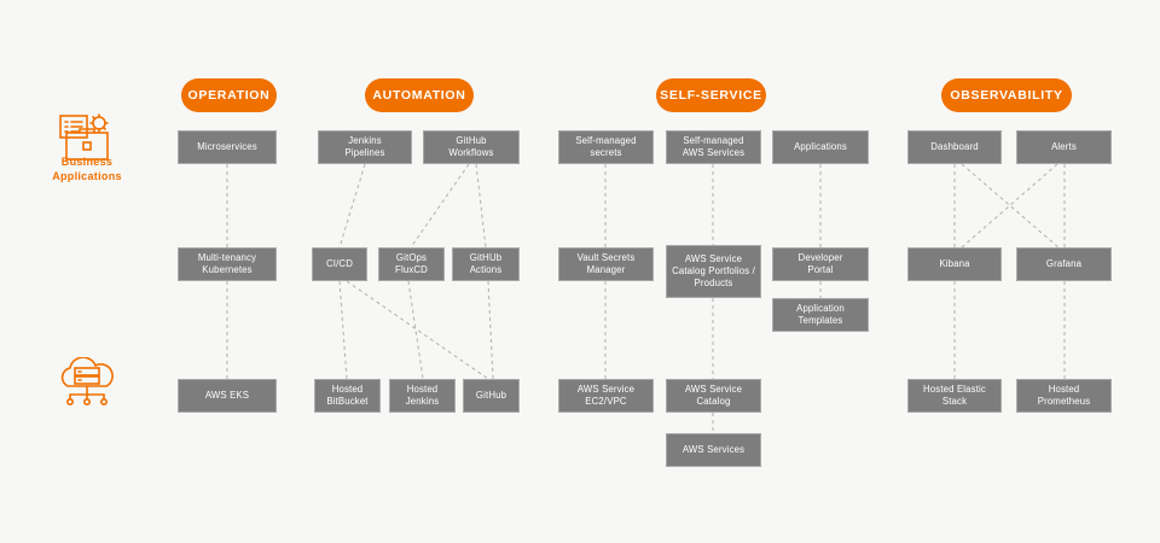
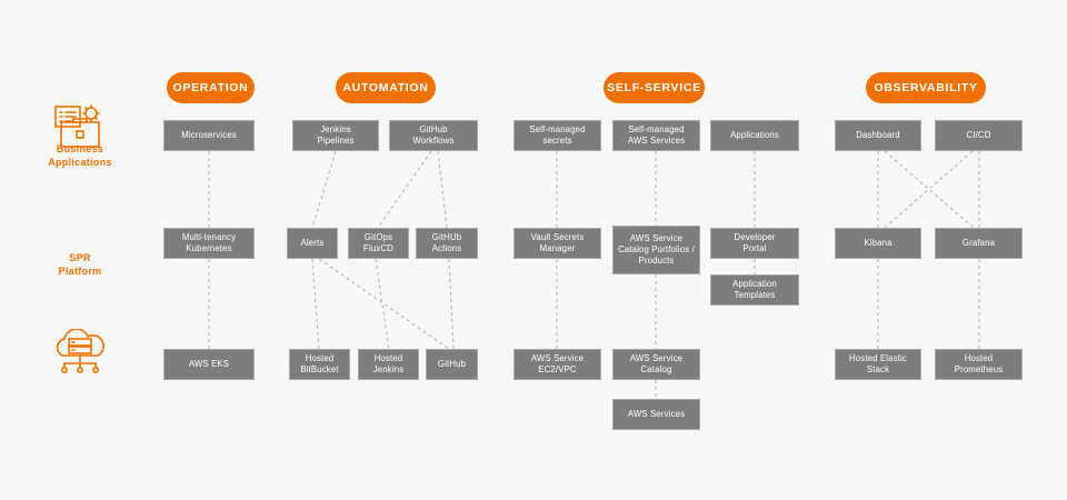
  Business
  Applications
+ SPR
+ Platform
  OPERATION
  AUTOMATION
  SELF-SERVICE
  OBSERVABILITY
  Microservices
  Multi-tenancy
  Kubernetes
  AWS EKS
  Jenkins
  Pipelines
  GitHub
  Workflows
- CI/CD
+ Alerts
  GitOps
  FluxCD
  GitHUb
  Actions
  Hosted
  BitBucket
  Hosted
  Jenkins
  GitHub
  Self-managed
  secrets
  Self-managed
  AWS Services
  Applications
  Vault Secrets
  Manager
  AWS Service
  Catalog Portfolios /
  Products
  Developer
  Portal
  Application
  Templates
  AWS Service
  EC2/VPC
  AWS Service
  Catalog
  AWS Services
  Dashboard
- Alerts
+ CI/CD
  Kibana
  Grafana
  Hosted Elastic
  Stack
  Hosted
  Prometheus
